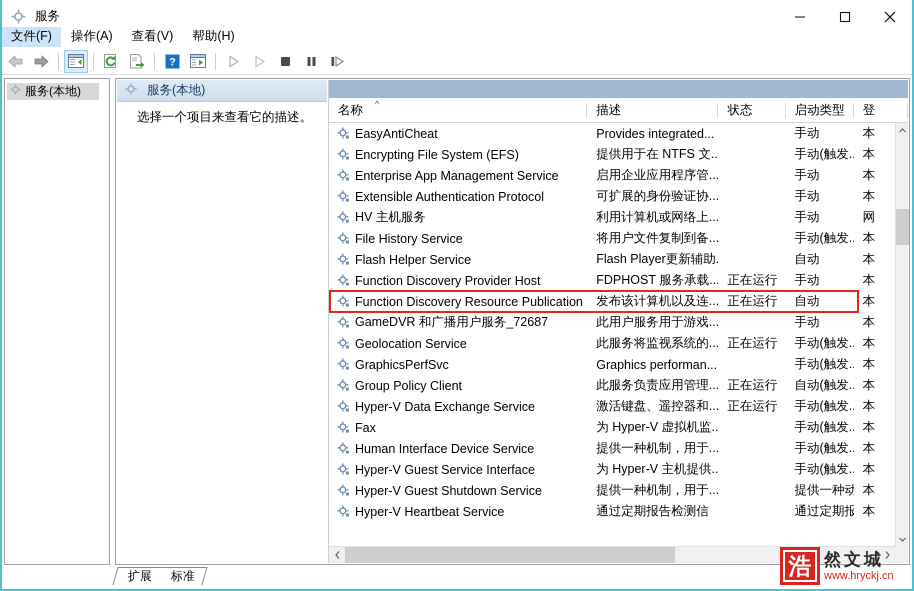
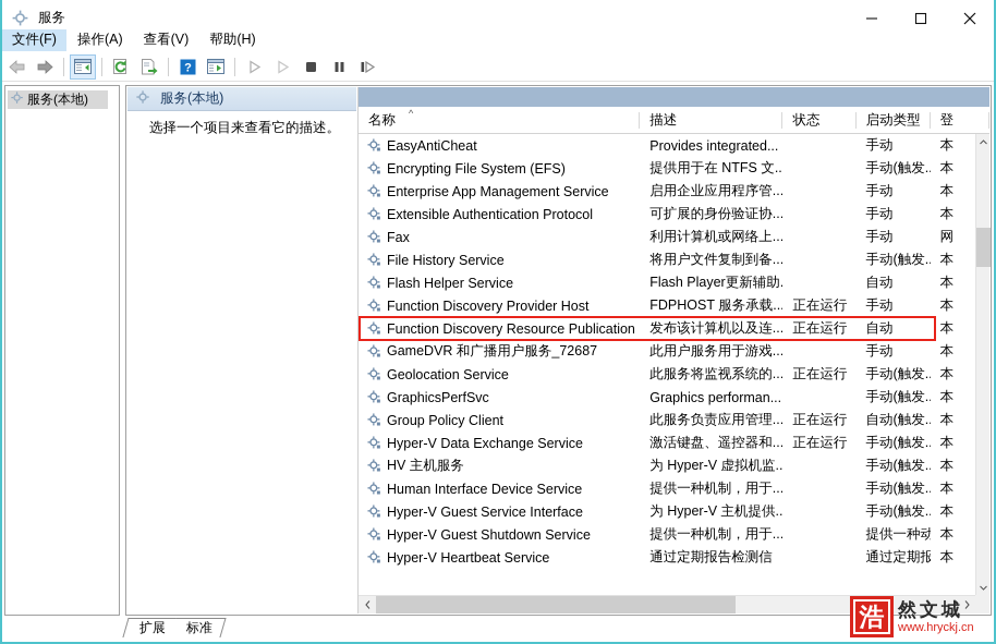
  服务
  文件(F)
  操作(A)
  查看(V)
  帮助(H)
  ?
  服务(本地)
  服务(本地)
  选择一个项目来查看它的描述。
  名称
  ^
  描述
  状态
  启动类型
  登
  EasyAntiCheat
  Provides integrated...
  手动
  本
  Encrypting File System (EFS)
  提供用于在 NTFS 文..
  手动(触发.
  本
  Enterprise App Management Service
  启用企业应用程序管...
  手动
  本
  Extensible Authentication Protocol
  可扩展的身份验证协...
  手动
  本
- HV 主机服务
+ Fax
  利用计算机或网络上...
  手动
  网
  File History Service
  将用户文件复制到备...
  手动(触发.
  本
  Flash Helper Service
  Flash Player更新辅助.
  自动
  本
  Function Discovery Provider Host
  FDPHOST 服务承载...
  正在运行
  手动
  本
  Function Discovery Resource Publication
  发布该计算机以及连...
  正在运行
  自动
  本
  GameDVR 和广播用户服务_72687
  此用户服务用于游戏...
  手动
  本
  Geolocation Service
  此服务将监视系统的...
  正在运行
  手动(触发.
  本
  GraphicsPerfSvc
  Graphics performan...
  手动(触发.
  本
  Group Policy Client
  此服务负责应用管理...
  正在运行
  自动(触发.
  本
  Hyper-V Data Exchange Service
  激活键盘、遥控器和...
  正在运行
  手动(触发.
  本
- Fax
+ HV 主机服务
  为 Hyper-V 虚拟机监..
  手动(触发.
  本
  Human Interface Device Service
  提供一种机制，用于...
  手动(触发.
  本
  Hyper-V Guest Service Interface
  为 Hyper-V 主机提供..
  手动(触发.
  本
  Hyper-V Guest Shutdown Service
  提供一种机制，用于...
  本
  Hyper-V Heartbeat Service
  通过定期报告检测信
  本
  浩
  然文城
  www.hryckj.cn
